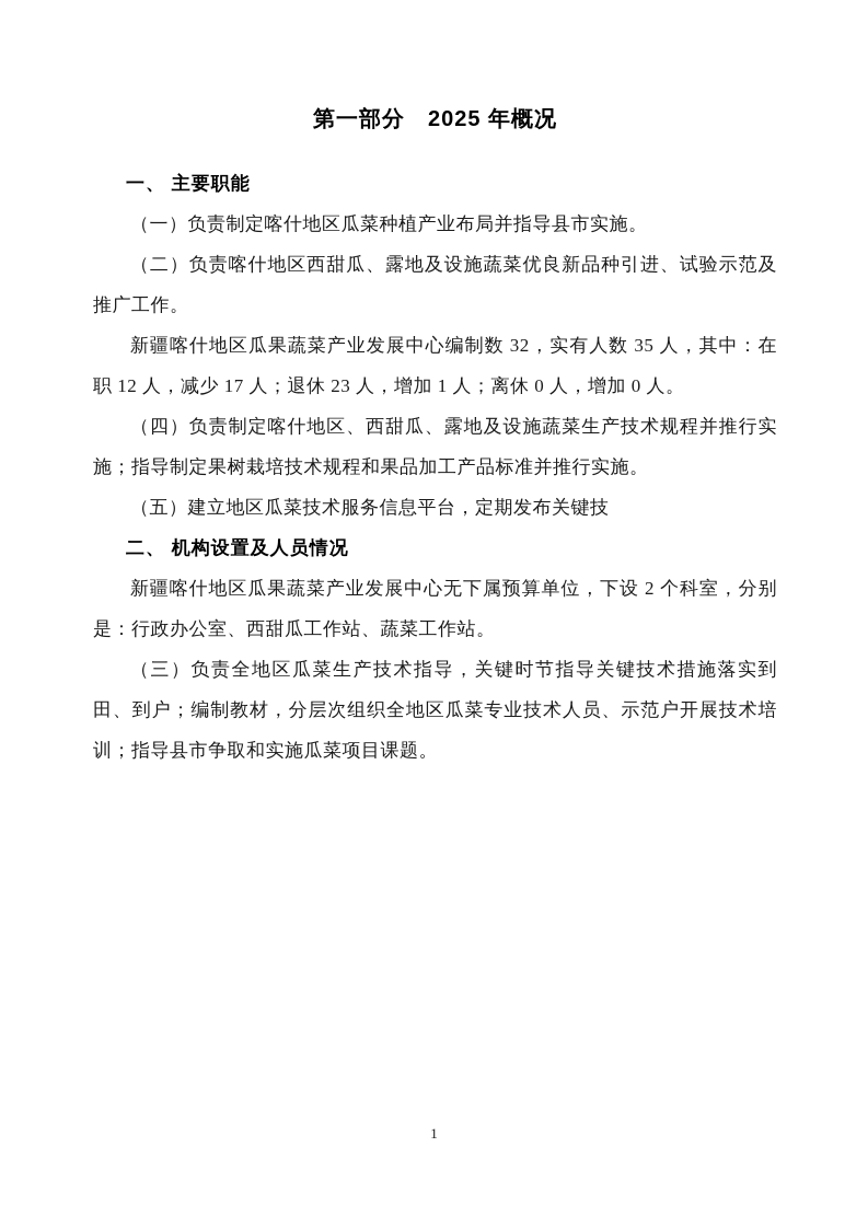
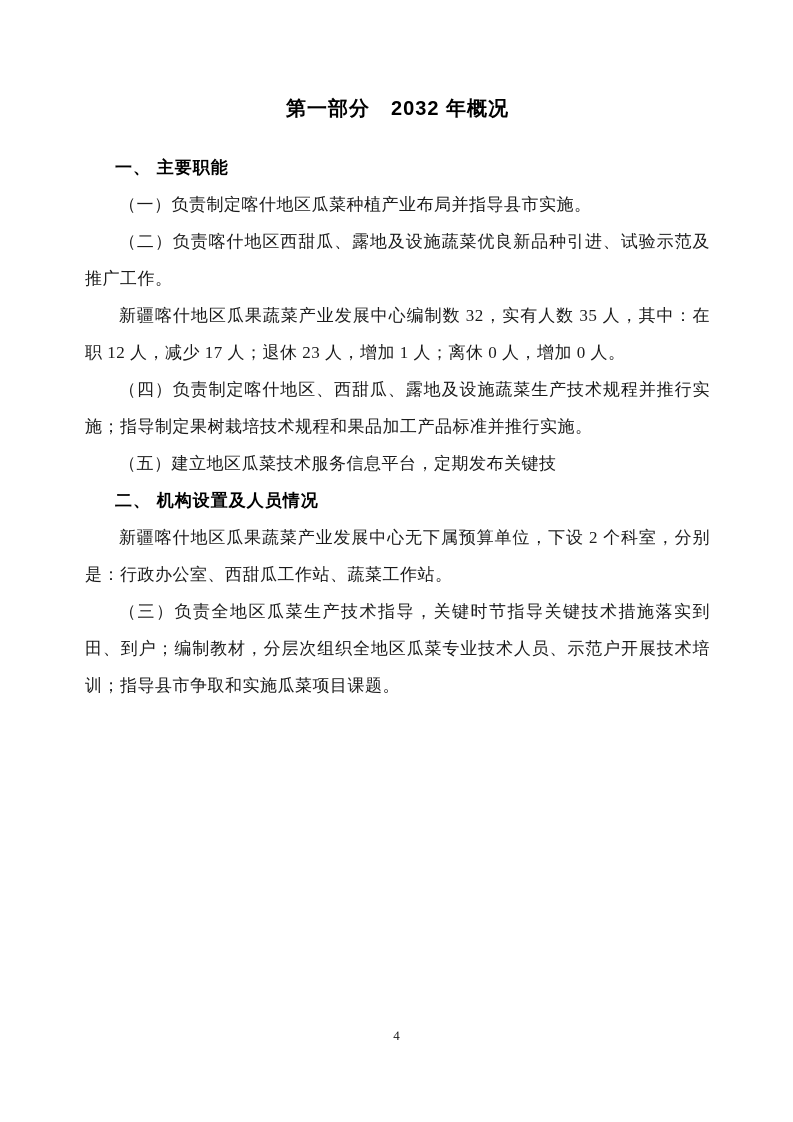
- 第一部分 2025 年概况
+ 第一部分 2032 年概况
  一、 主要职能
  （一）负责制定喀什地区瓜菜种植产业布局并指导县市实施。
  （二）负责喀什地区西甜瓜、露地及设施蔬菜优良新品种引进、试验示范及推广工作。
  新疆喀什地区瓜果蔬菜产业发展中心编制数 32，实有人数 35 人，其中：在职 12 人，减少 17 人；退休 23 人，增加 1 人；离休 0 人，增加 0 人。
  （四）负责制定喀什地区、西甜瓜、露地及设施蔬菜生产技术规程并推行实施；指导制定果树栽培技术规程和果品加工产品标准并推行实施。
  （五）建立地区瓜菜技术服务信息平台，定期发布关键技
  二、 机构设置及人员情况
  新疆喀什地区瓜果蔬菜产业发展中心无下属预算单位，下设 2 个科室，分别是：行政办公室、西甜瓜工作站、蔬菜工作站。
  （三）负责全地区瓜菜生产技术指导，关键时节指导关键技术措施落实到田、到户；编制教材，分层次组织全地区瓜菜专业技术人员、示范户开展技术培训；指导县市争取和实施瓜菜项目课题。
- 1
+ 4
